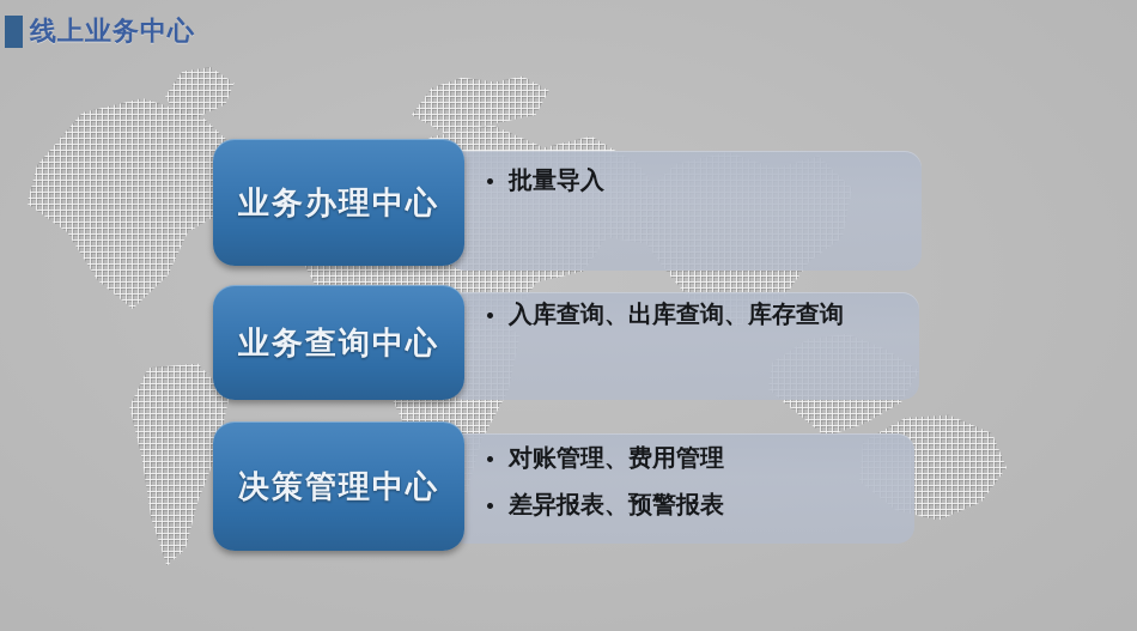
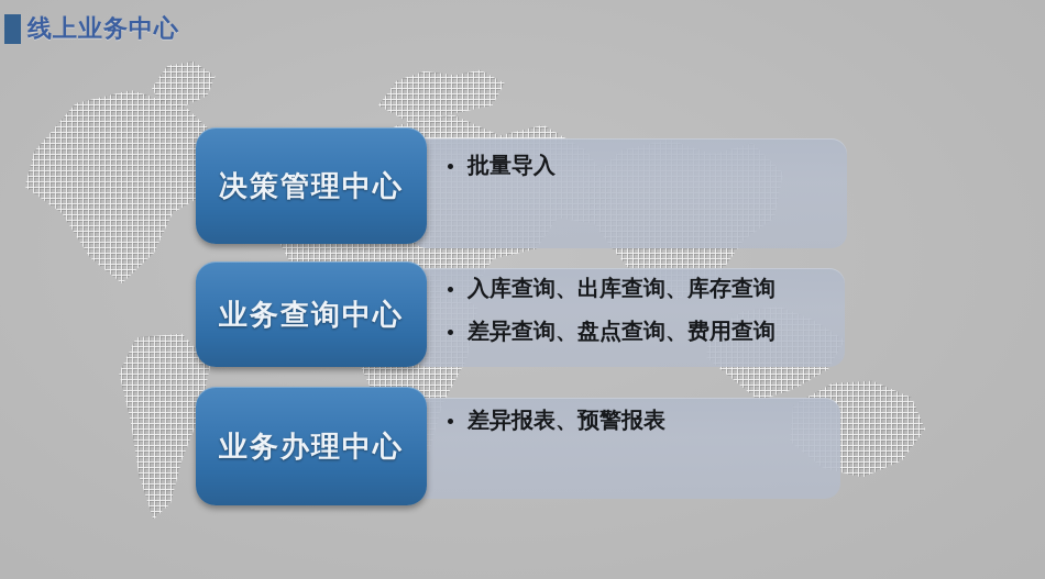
  线上业务中心
- 业务办理中心
+ 决策管理中心
  批量导入
  业务查询中心
  入库查询、出库查询、库存查询
+ 差异查询、盘点查询、费用查询
- 决策管理中心
+ 业务办理中心
- 对账管理、费用管理
  差异报表、预警报表
